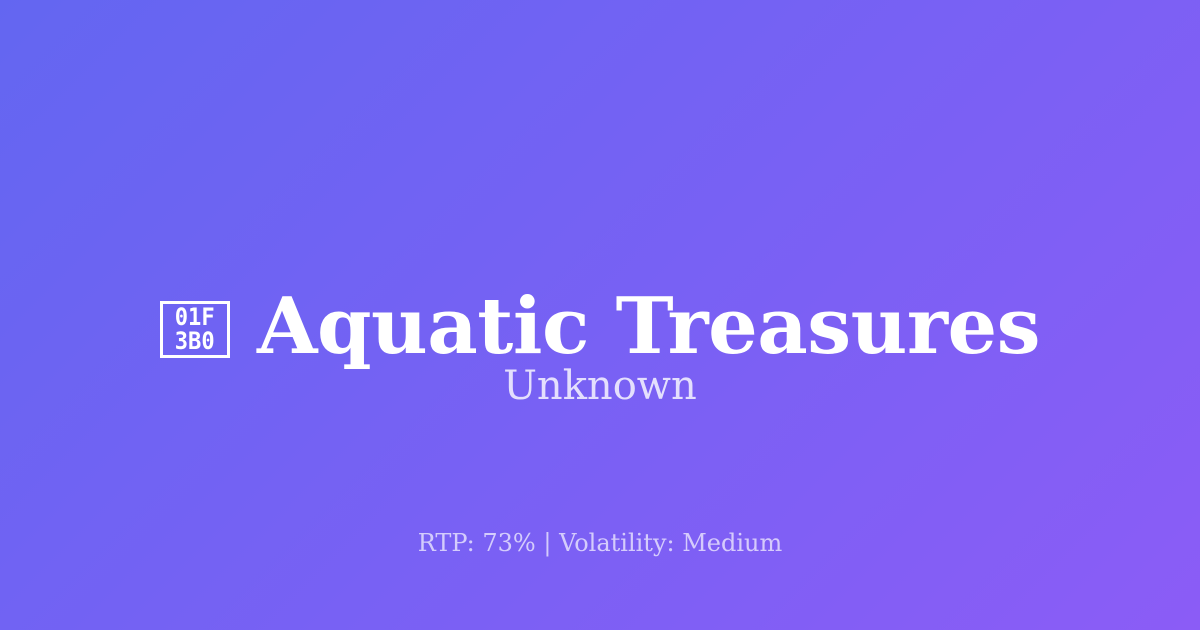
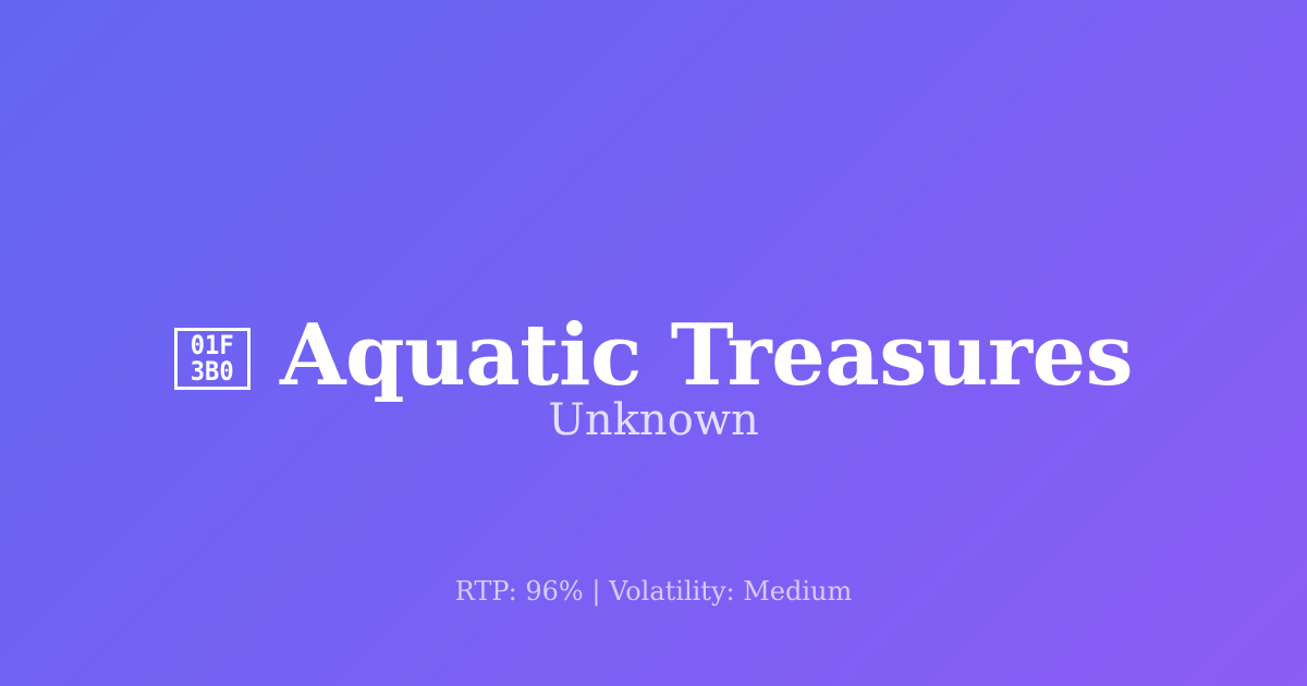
  01F
  3B0
  Aquatic Treasures
  Unknown
- RTP: 73% | Volatility: Medium
+ RTP: 96% | Volatility: Medium
